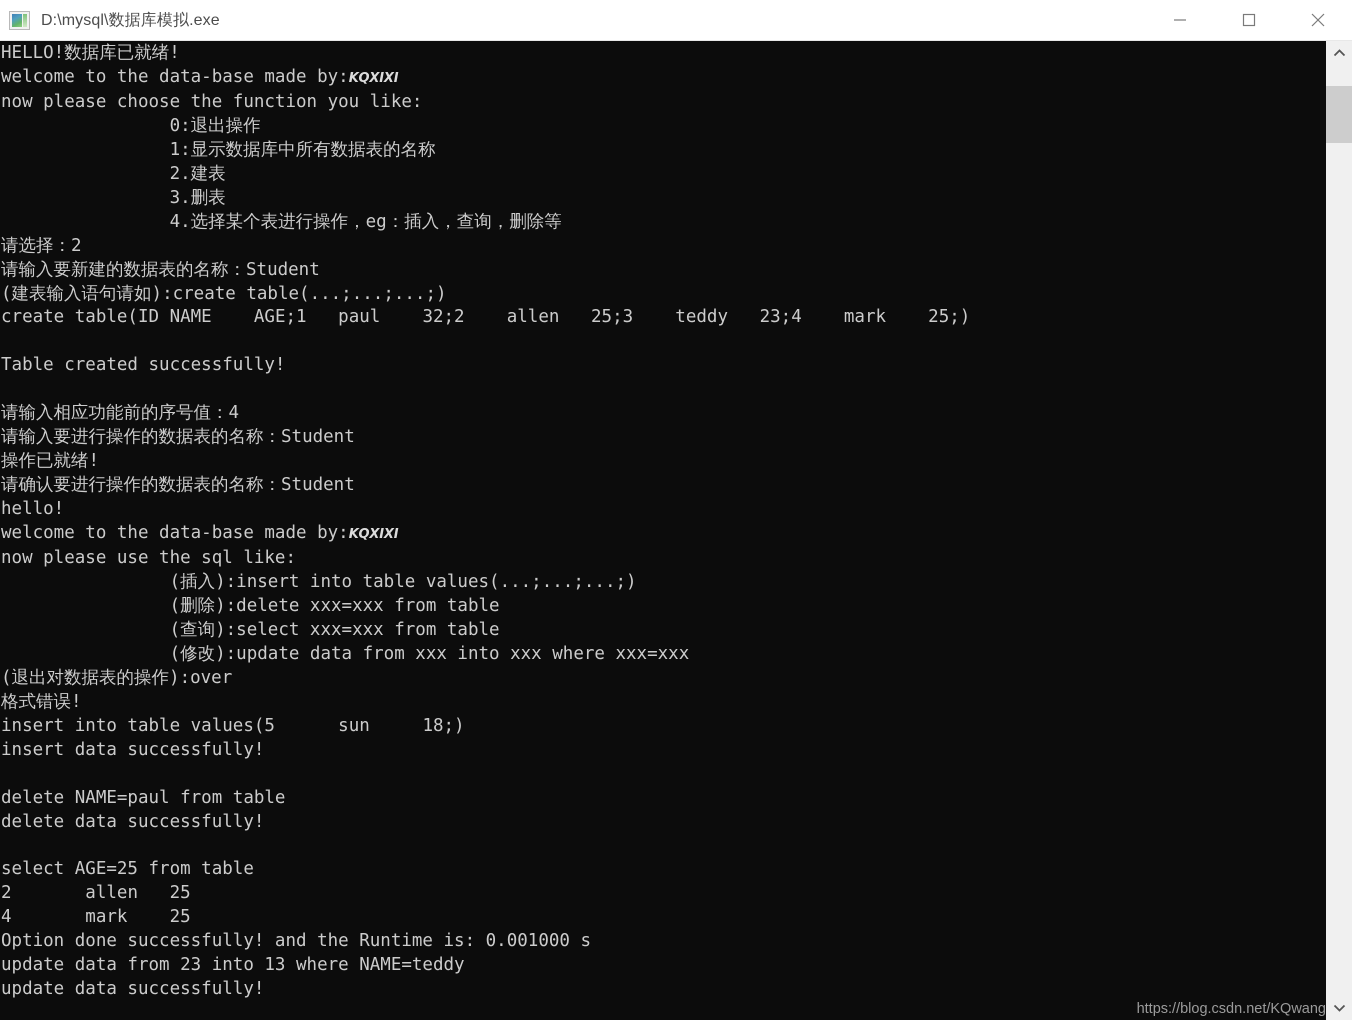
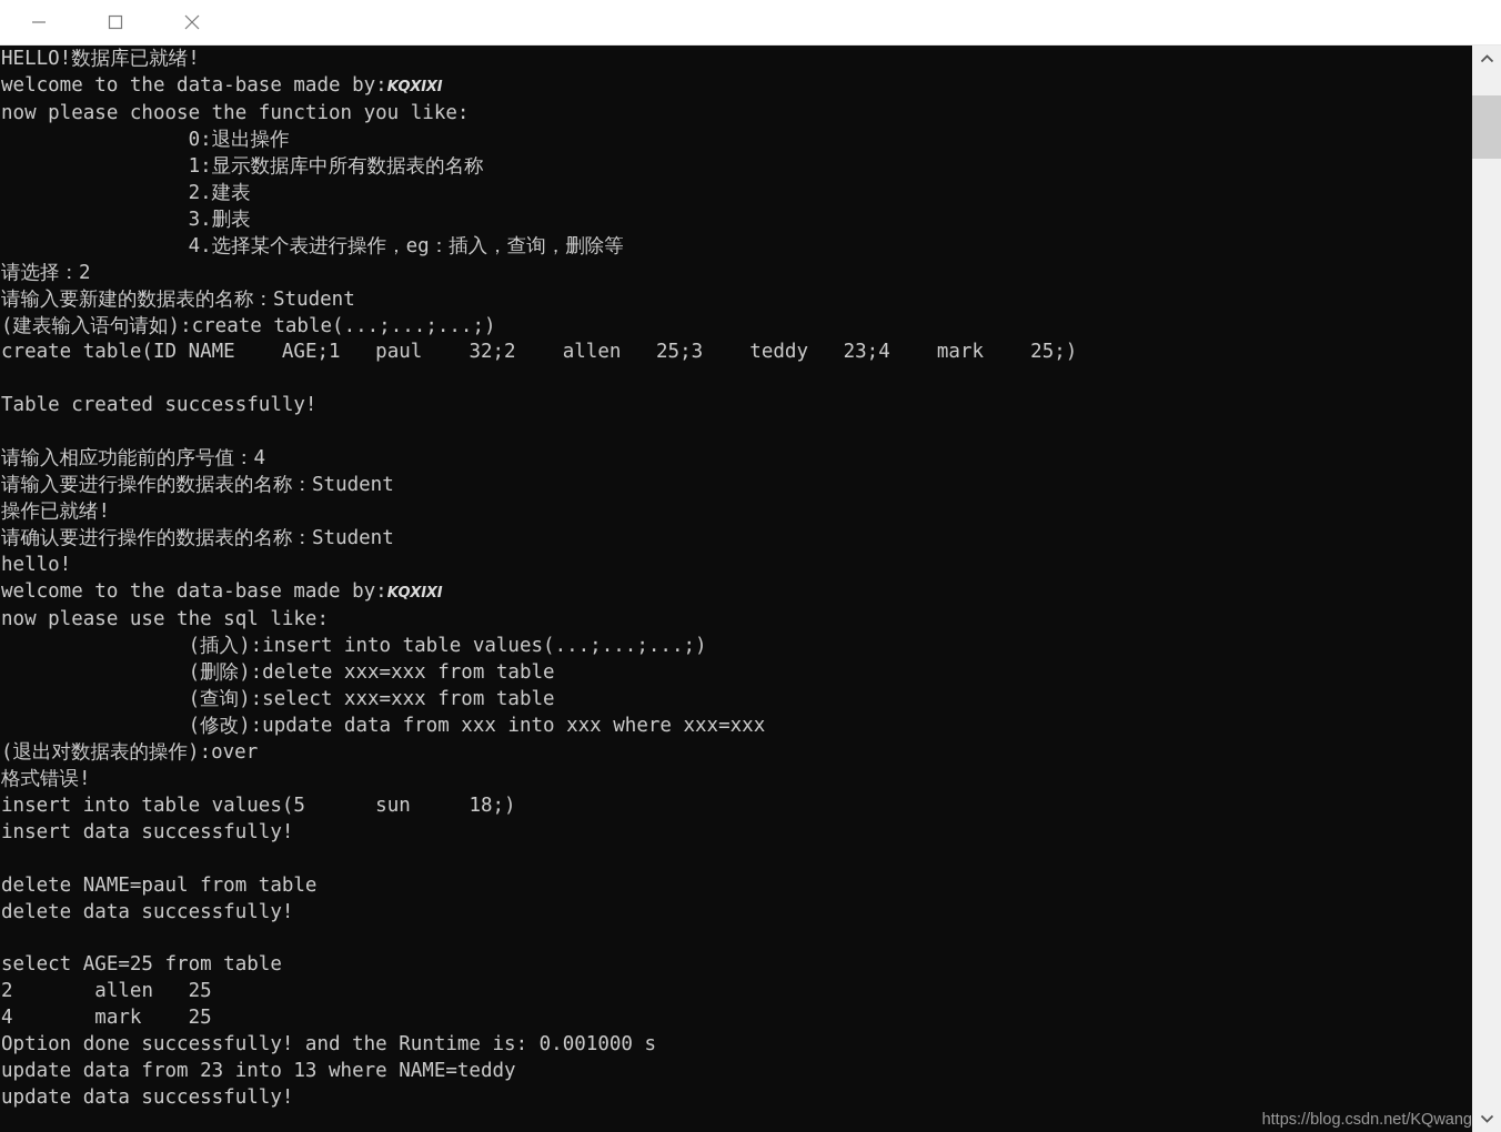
- D:\mysql\数据库模拟.exe
  HELLO!数据库已就绪!
  welcome to the data-base made by:KQXIXI
  now please choose the function you like:
  0:退出操作
  1:显示数据库中所有数据表的名称
  2.建表
  3.删表
  4.选择某个表进行操作，eg：插入，查询，删除等
  请选择：2
  请输入要新建的数据表的名称：Student
  (建表输入语句请如):create table(...;...;...;)
  create table(ID NAME AGE;1 paul 32;2 allen 25;3 teddy 23;4 mark 25;)
  Table created successfully!
  请输入相应功能前的序号值：4
  请输入要进行操作的数据表的名称：Student
  操作已就绪!
  请确认要进行操作的数据表的名称：Student
  hello!
  welcome to the data-base made by:KQXIXI
  now please use the sql like:
  (插入):insert into table values(...;...;...;)
  (删除):delete xxx=xxx from table
  (查询):select xxx=xxx from table
  (修改):update data from xxx into xxx where xxx=xxx
  (退出对数据表的操作):over
  格式错误!
  insert into table values(5 sun 18;)
  insert data successfully!
  delete NAME=paul from table
  delete data successfully!
  select AGE=25 from table
  2 allen 25
  4 mark 25
  Option done successfully! and the Runtime is: 0.001000 s
  update data from 23 into 13 where NAME=teddy
  update data successfully!
  https://blog.csdn.net/KQwang
